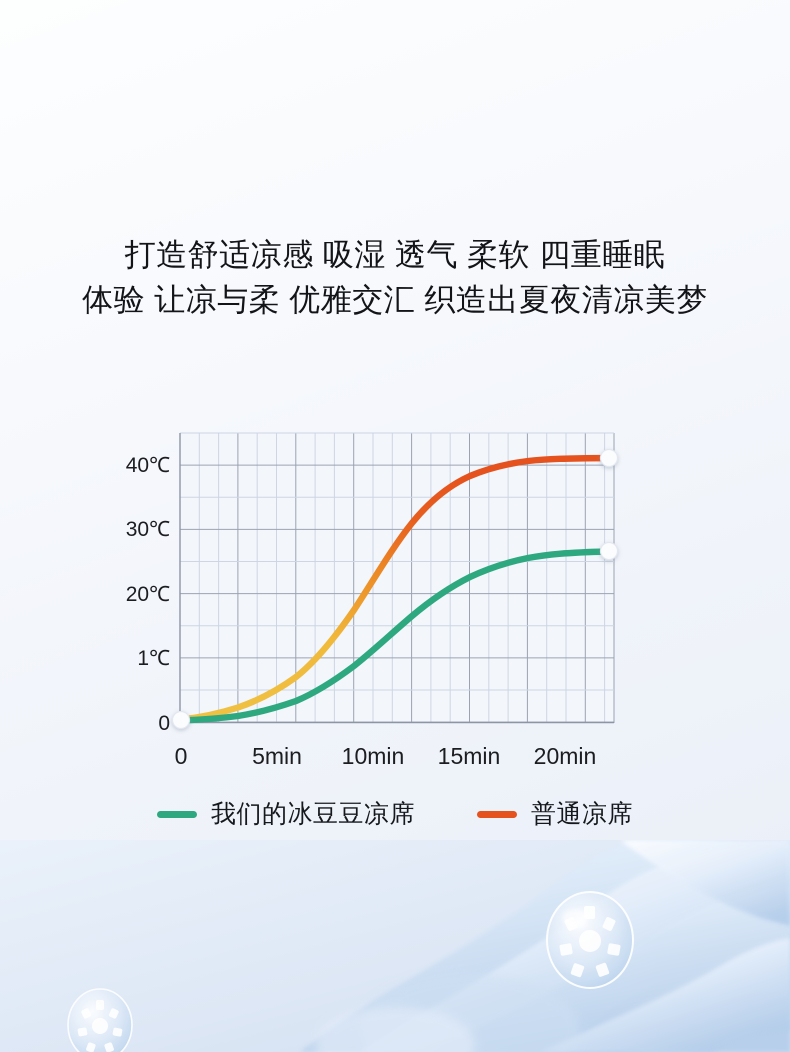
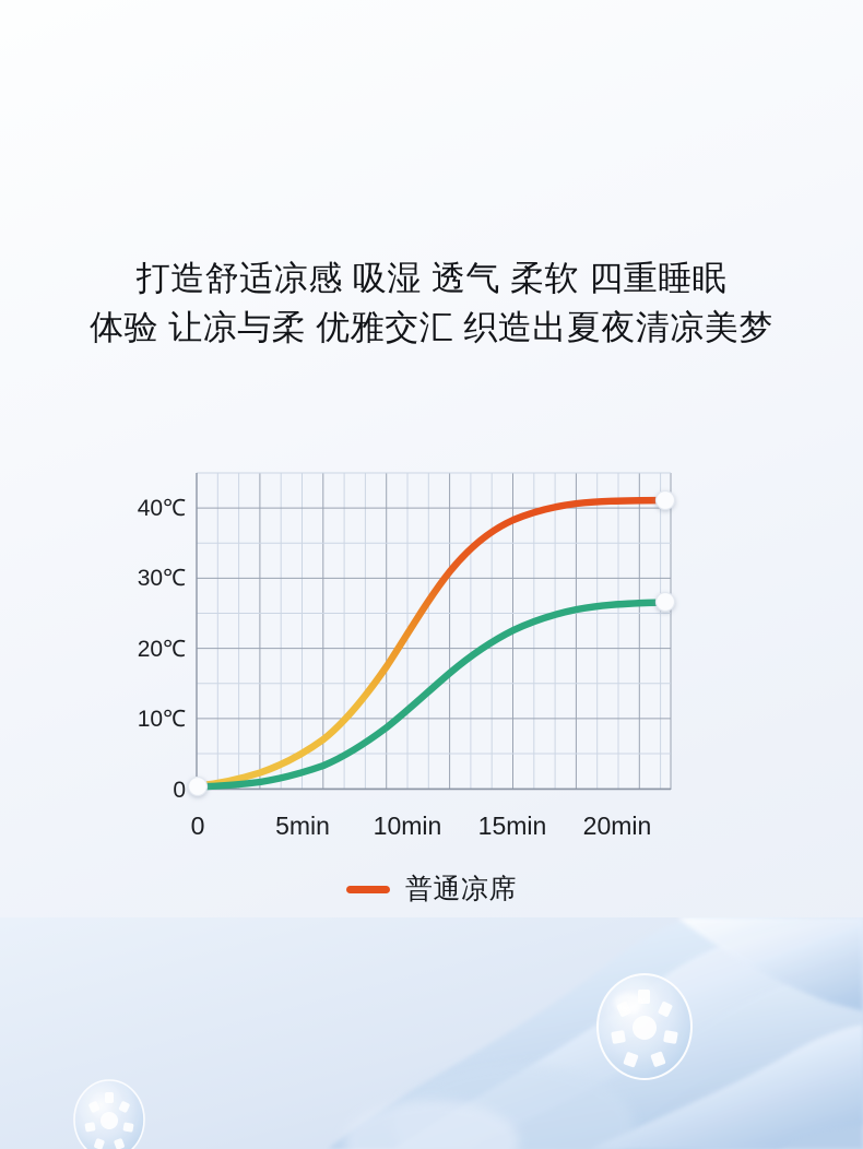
  打造舒适凉感 吸湿 透气 柔软 四重睡眠
  体验 让凉与柔 优雅交汇 织造出夏夜清凉美梦
  40℃
  30℃
  20℃
- 1℃
+ 10℃
  0
  0
  5min
  10min
  15min
  20min
- 我们的冰豆豆凉席
  普通凉席
